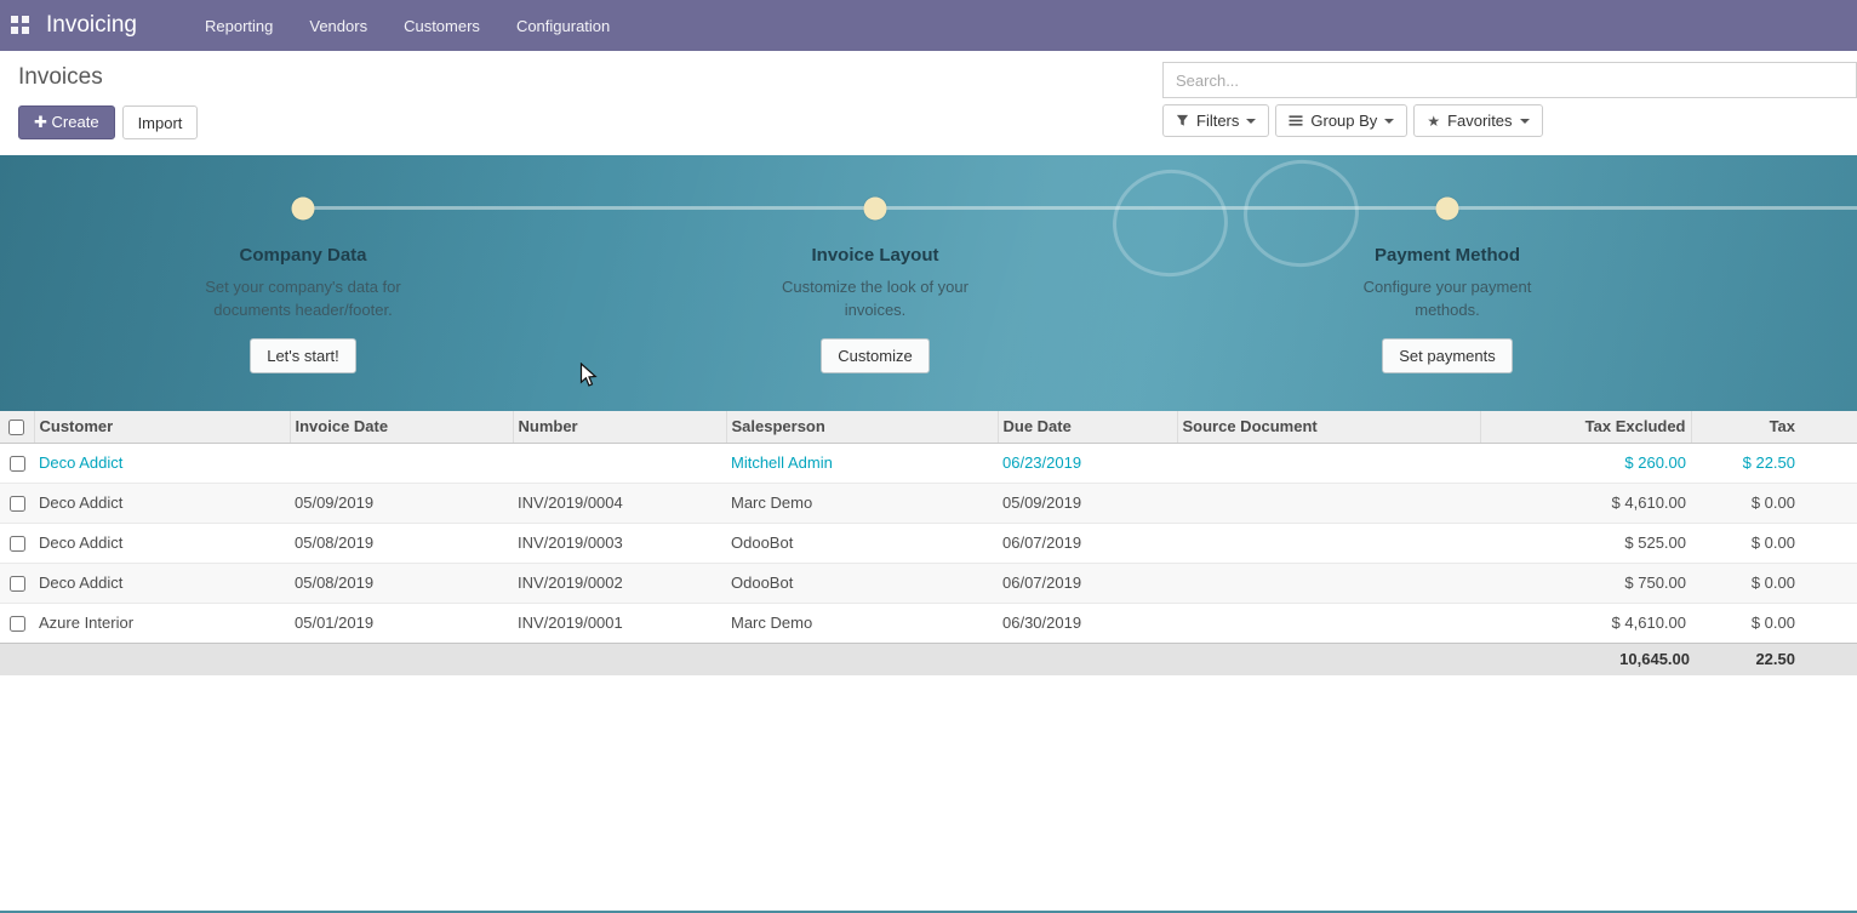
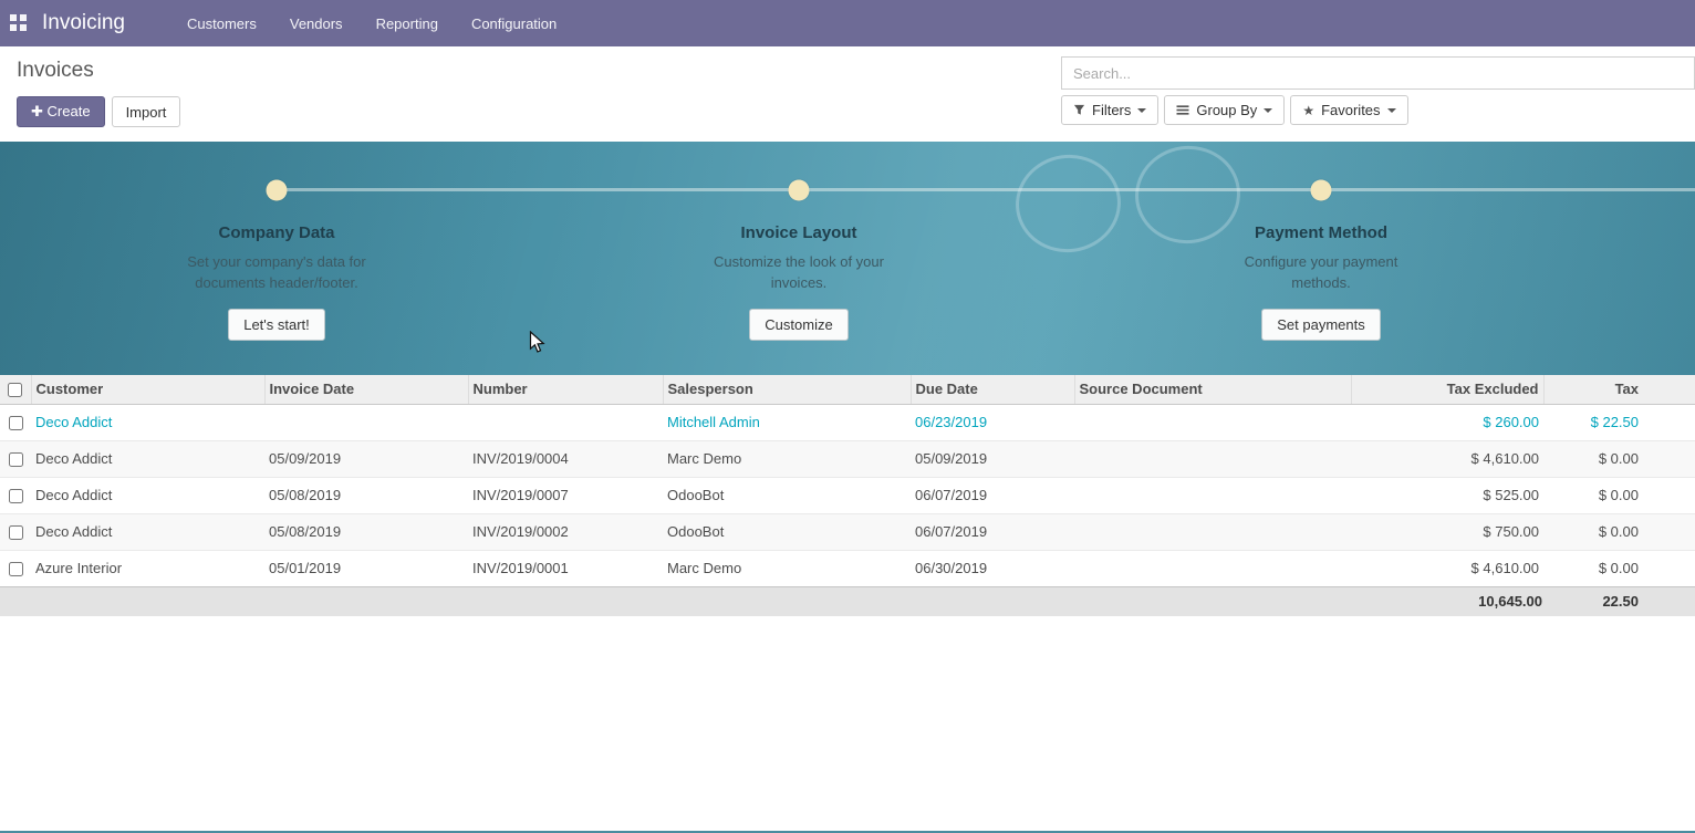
  Invoicing
- Reporting
+ Customers
  Vendors
- Customers
+ Reporting
  Configuration
  Invoices
  ✚ Create
  Import
  Search...
  Filters
  Group By
  ★
  Favorites
  Company Data
  Set your company's data for documents header/footer.
  Let's start!
  Invoice Layout
  Customize the look of your invoices.
  Customize
  Payment Method
  Configure your payment methods.
  Set payments
  	Customer	Invoice Date	Number	Salesperson	Due Date	Source Document	Tax Excluded	Tax
  	Deco Addict			Mitchell Admin	06/23/2019		$ 260.00	$ 22.50
  	Deco Addict	05/09/2019	INV/2019/0004	Marc Demo	05/09/2019		$ 4,610.00	$ 0.00
- 	Deco Addict	05/08/2019	INV/2019/0003	OdooBot	06/07/2019		$ 525.00	$ 0.00
+ 	Deco Addict	05/08/2019	INV/2019/0007	OdooBot	06/07/2019		$ 525.00	$ 0.00
  	Deco Addict	05/08/2019	INV/2019/0002	OdooBot	06/07/2019		$ 750.00	$ 0.00
  	Azure Interior	05/01/2019	INV/2019/0001	Marc Demo	06/30/2019		$ 4,610.00	$ 0.00
  	10,645.00	22.50
